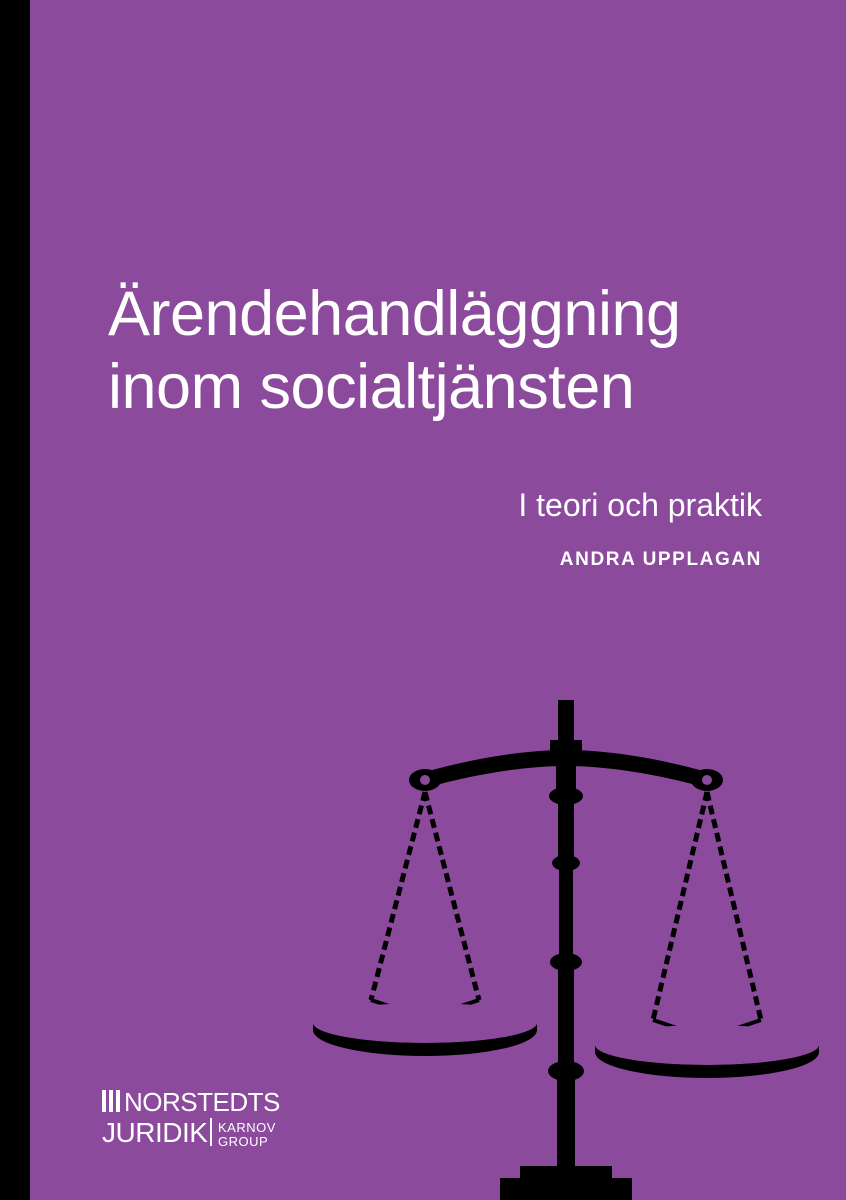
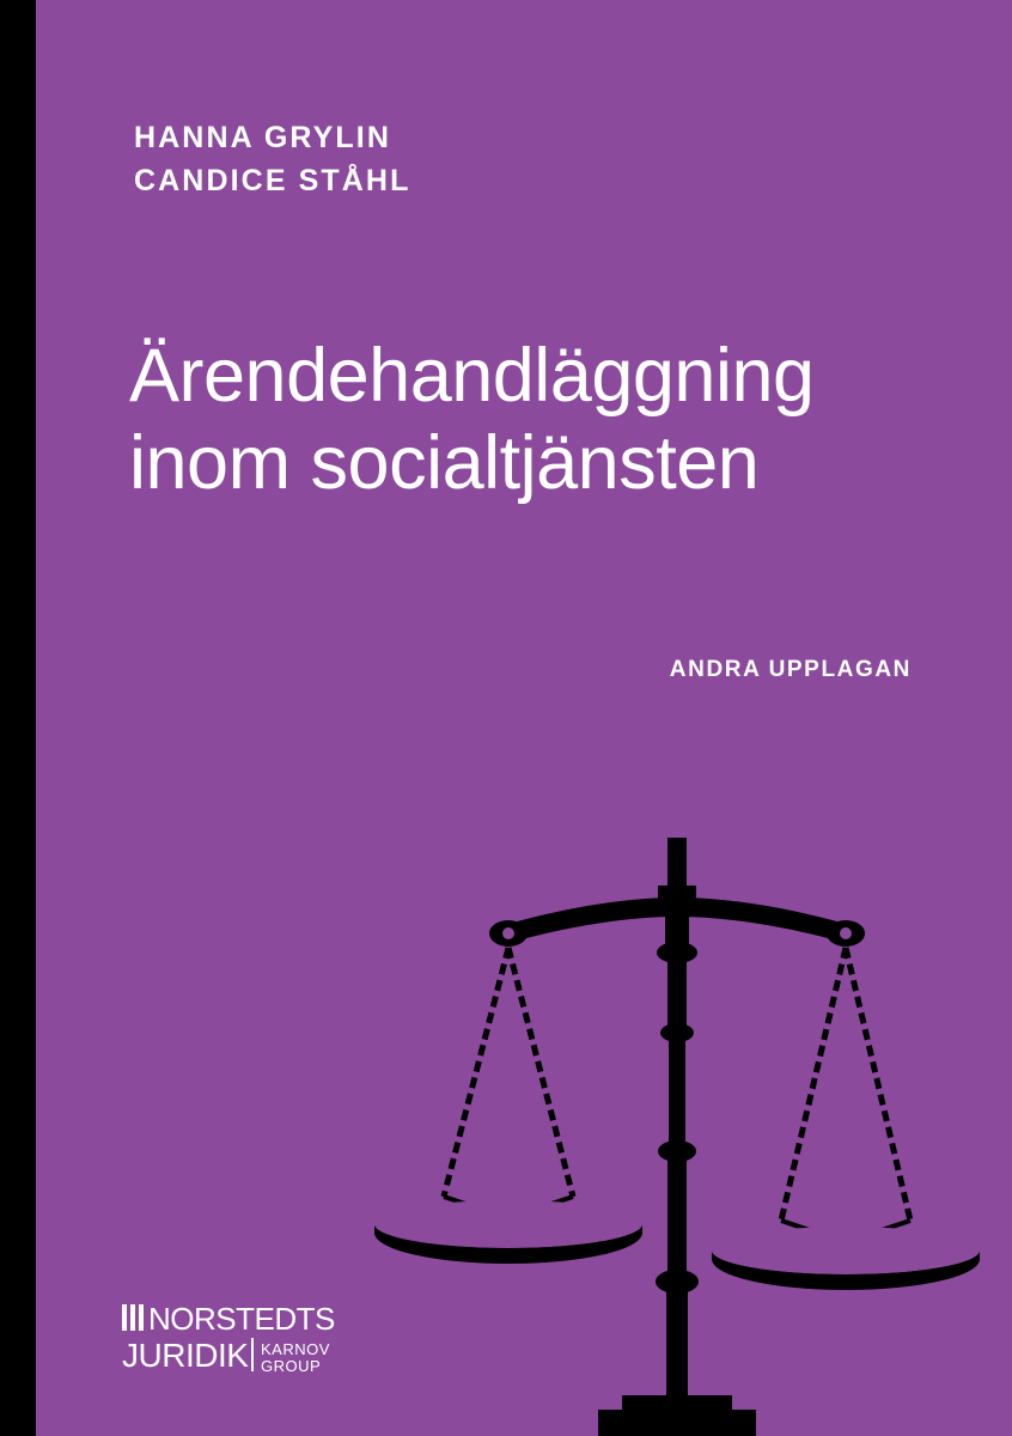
+ HANNA GRYLIN
+ CANDICE STÅHL
  Ärendehandläggning
  inom socialtjänsten
- I teori och praktik
  ANDRA UPPLAGAN
  NORSTEDTS
  JURIDIK
  KARNOV
  GROUP
